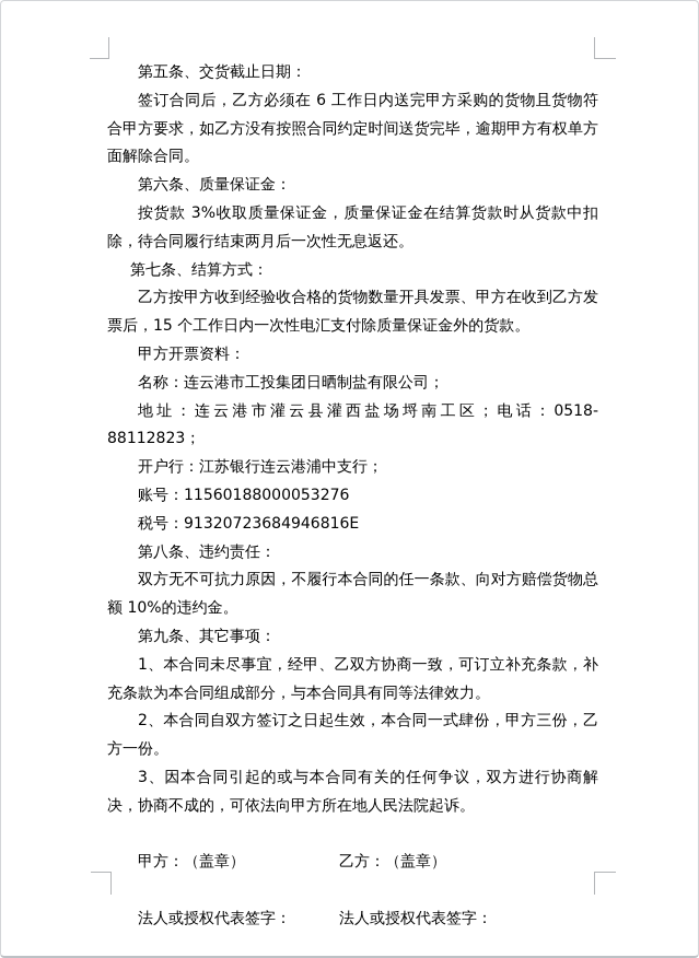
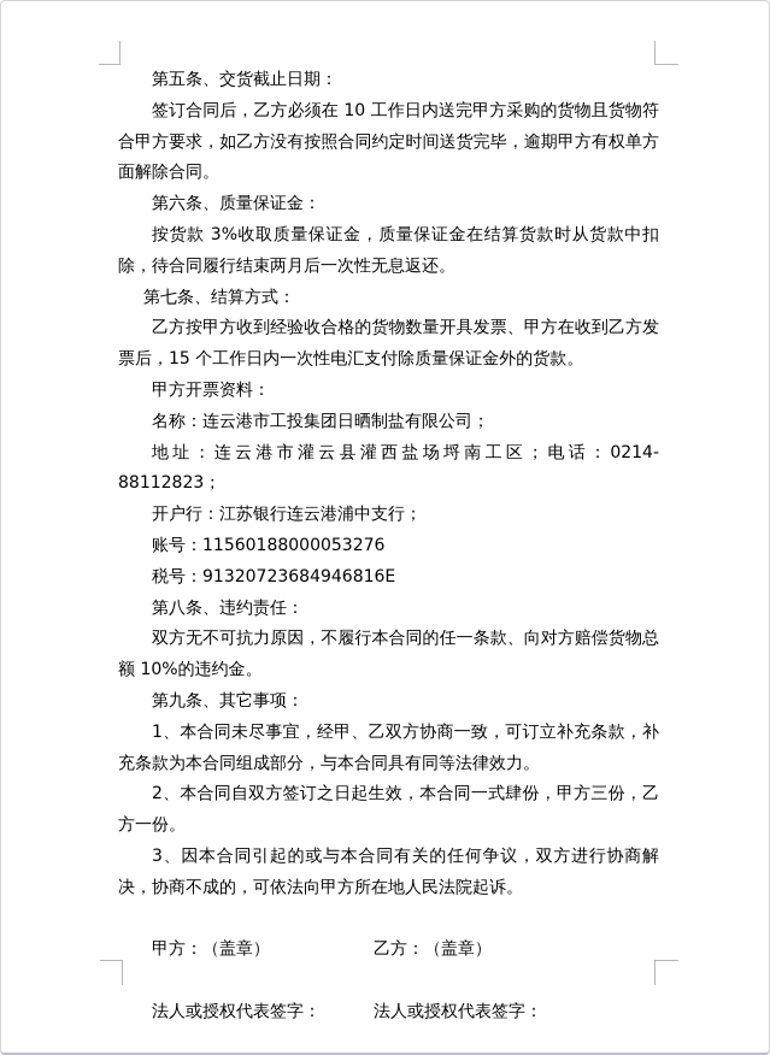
  第五条、交货截止日期：
- 签订合同后，乙方必须在 6 工作日内送完甲方采购的货物且货物符合甲方要求，如乙方没有按照合同约定时间送货完毕，逾期甲方有权单方面解除合同。
+ 签订合同后，乙方必须在 10 工作日内送完甲方采购的货物且货物符合甲方要求，如乙方没有按照合同约定时间送货完毕，逾期甲方有权单方面解除合同。
  第六条、质量保证金：
  按货款 3%收取质量保证金，质量保证金在结算货款时从货款中扣除，待合同履行结束两月后一次性无息返还。
  第七条、结算方式：
  乙方按甲方收到经验收合格的货物数量开具发票、甲方在收到乙方发票后，15 个工作日内一次性电汇支付除质量保证金外的货款。
  甲方开票资料：
  名称：连云港市工投集团日晒制盐有限公司；
- 地址：连云港市灌云县灌西盐场埒南工区；电话：0518-88112823；
+ 地址：连云港市灌云县灌西盐场埒南工区；电话：0214-88112823；
  开户行：江苏银行连云港浦中支行；
  账号：11560188000053276
  税号：91320723684946816E
  第八条、违约责任：
  双方无不可抗力原因，不履行本合同的任一条款、向对方赔偿货物总额 10%的违约金。
  第九条、其它事项：
  1、本合同未尽事宜，经甲、乙双方协商一致，可订立补充条款，补充条款为本合同组成部分，与本合同具有同等法律效力。
  2、本合同自双方签订之日起生效，本合同一式肆份，甲方三份，乙方一份。
  3、因本合同引起的或与本合同有关的任何争议，双方进行协商解决，协商不成的，可依法向甲方所在地人民法院起诉。
  甲方：（盖章）
  乙方：（盖章）
  法人或授权代表签字：
  法人或授权代表签字：
